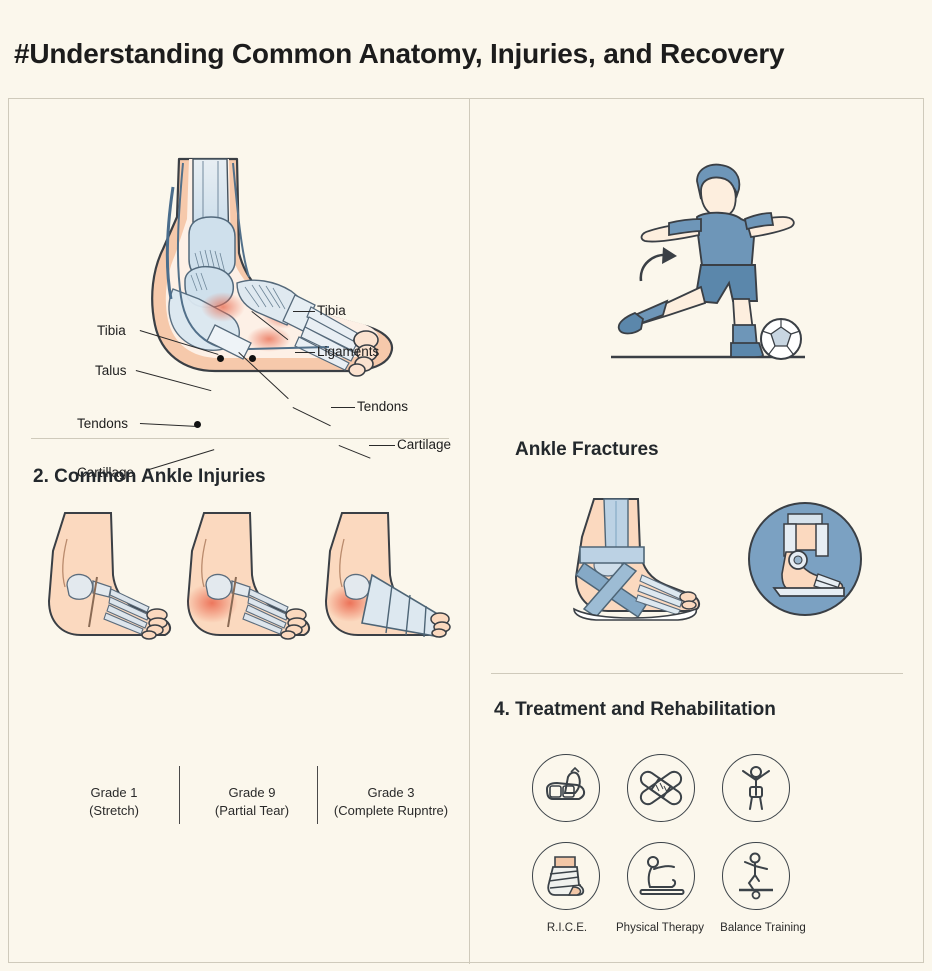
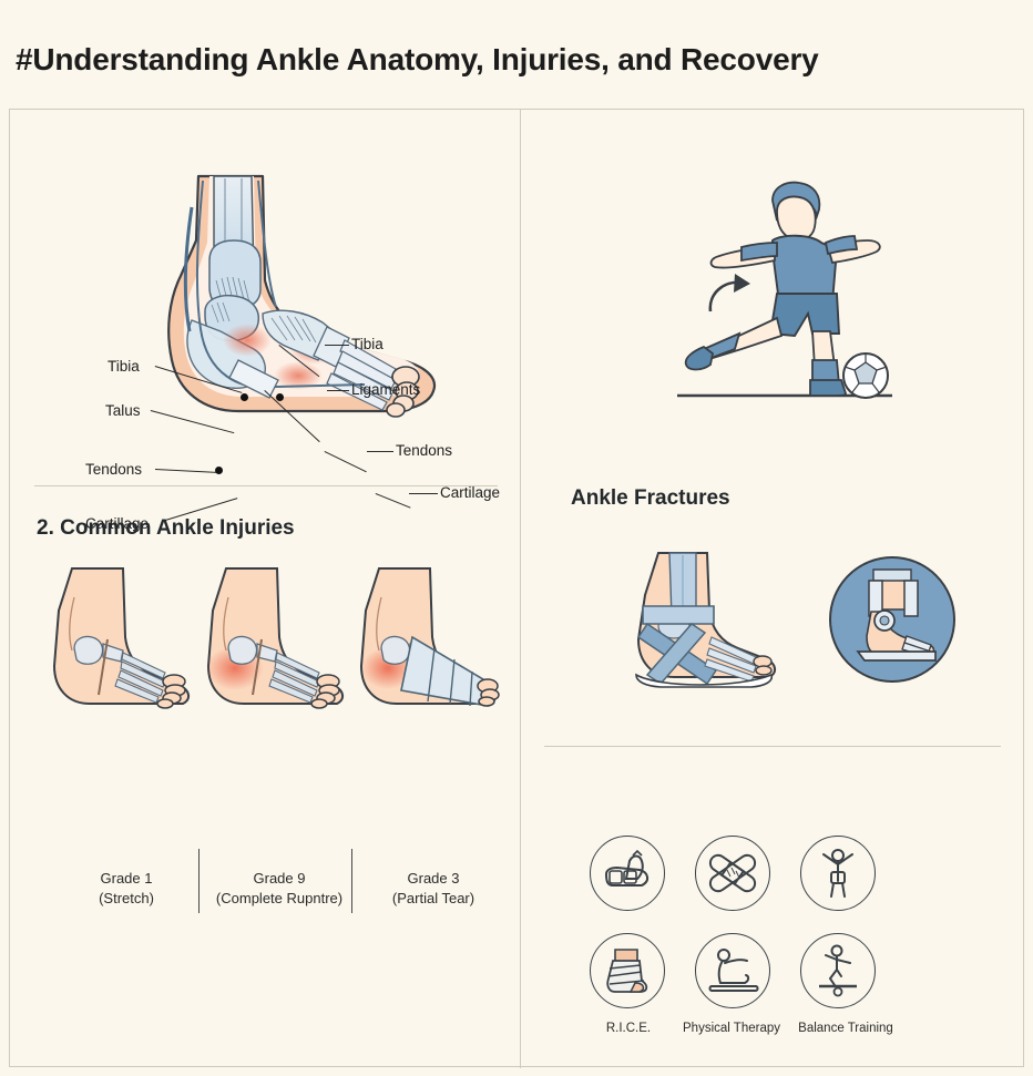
- #Understanding Common Anatomy, Injuries, and Recovery
+ #Understanding Ankle Anatomy, Injuries, and Recovery
  Tibia
  Talus
  Tendons
  Cartillage
  Tibia
  Ligaments
  Tendons
  Cartilage
  2. Common Ankle Injuries
  Grade 1
  (Stretch)
  Grade 9
- (Partial Tear)
+ (Complete Rupntre)
  Grade 3
- (Complete Rupntre)
+ (Partial Tear)
  Ankle Fractures
- 4. Treatment and Rehabilitation
  R.I.C.E.
  Physical Therapy
  Balance Training
